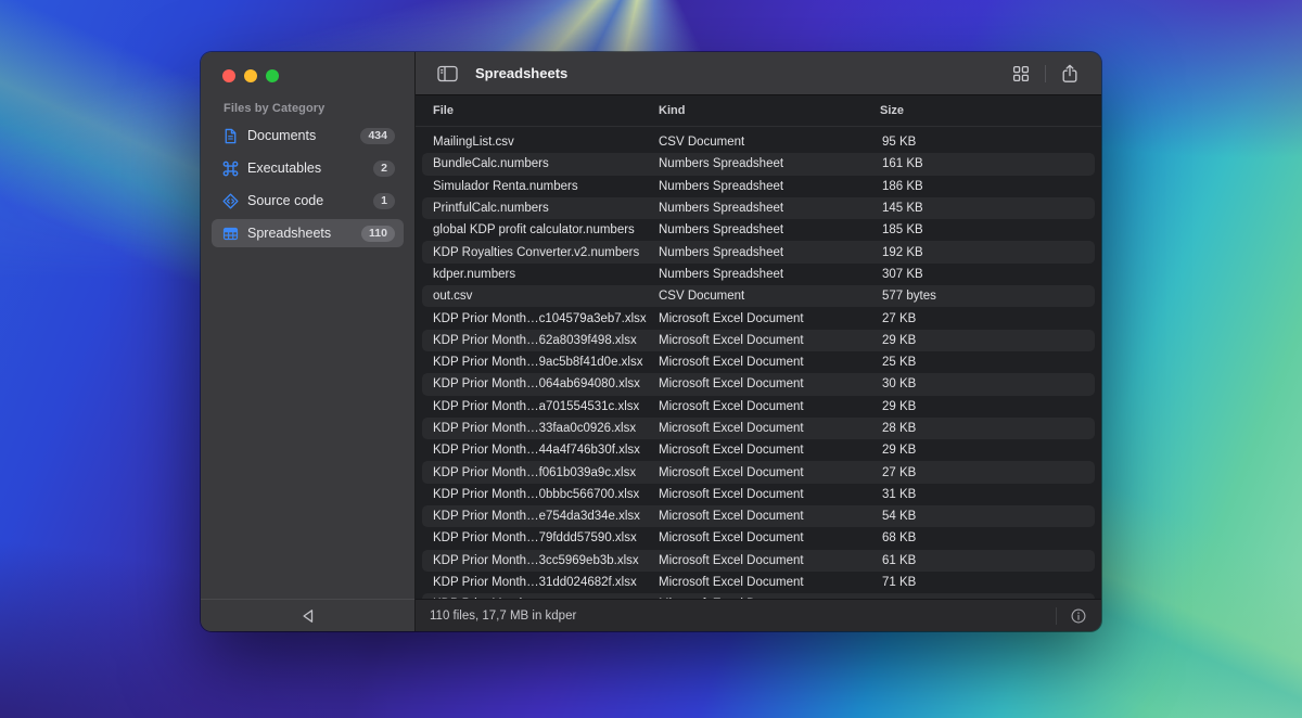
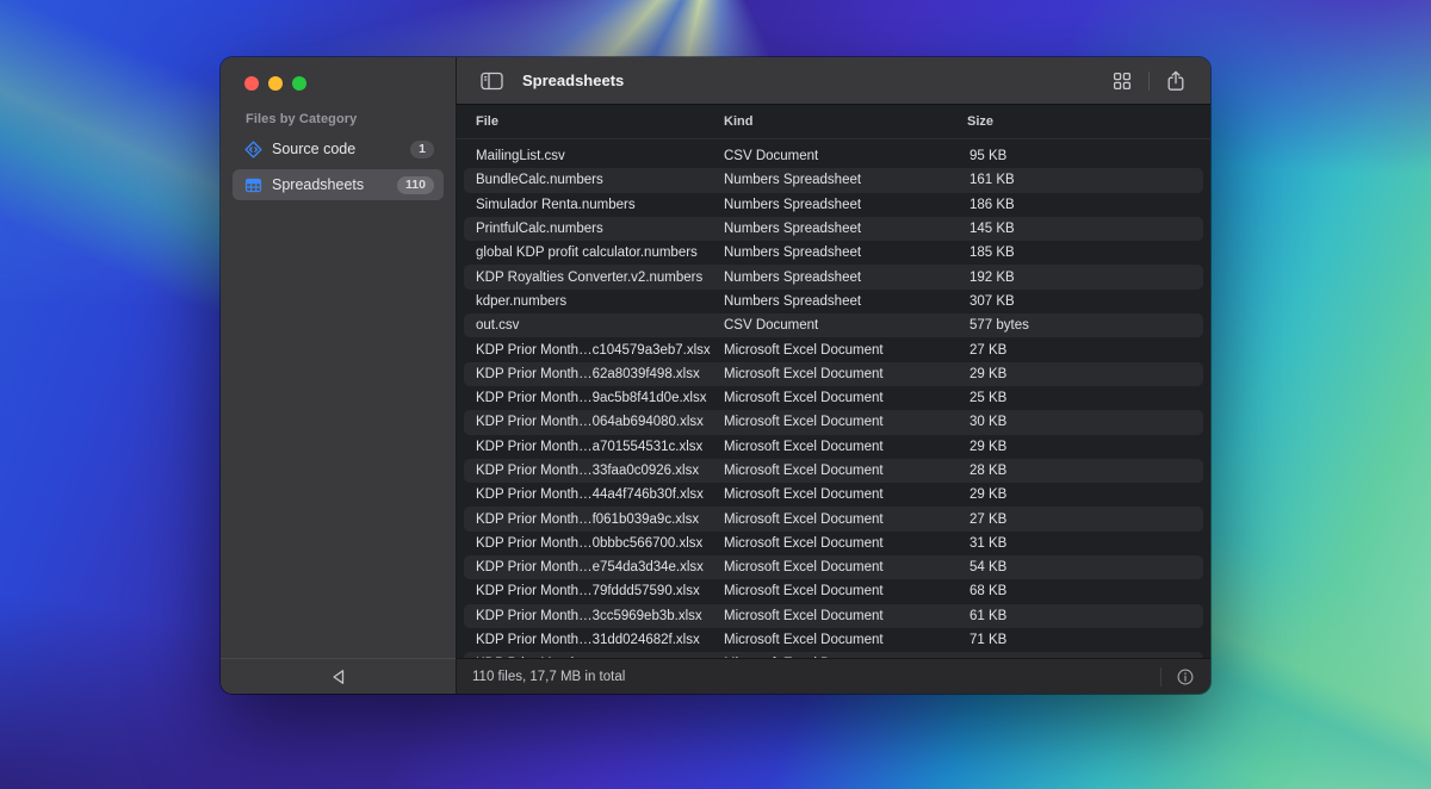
  Files by Category
- Documents
- 434
- Executables
- 2
  Source code
  1
  Spreadsheets
  110
  Spreadsheets
  File
  Kind
  Size
  MailingList.csv
  CSV Document
  95 KB
  BundleCalc.numbers
  Numbers Spreadsheet
  161 KB
  Simulador Renta.numbers
  Numbers Spreadsheet
  186 KB
  PrintfulCalc.numbers
  Numbers Spreadsheet
  145 KB
  global KDP profit calculator.numbers
  Numbers Spreadsheet
  185 KB
  KDP Royalties Converter.v2.numbers
  Numbers Spreadsheet
  192 KB
  kdper.numbers
  Numbers Spreadsheet
  307 KB
  out.csv
  CSV Document
  577 bytes
  KDP Prior Month…c104579a3eb7.xlsx
  Microsoft Excel Document
  27 KB
  KDP Prior Month…62a8039f498.xlsx
  Microsoft Excel Document
  29 KB
  KDP Prior Month…9ac5b8f41d0e.xlsx
  Microsoft Excel Document
  25 KB
  KDP Prior Month…064ab694080.xlsx
  Microsoft Excel Document
  30 KB
  KDP Prior Month…a701554531c.xlsx
  Microsoft Excel Document
  29 KB
  KDP Prior Month…33faa0c0926.xlsx
  Microsoft Excel Document
  28 KB
  KDP Prior Month…44a4f746b30f.xlsx
  Microsoft Excel Document
  29 KB
  KDP Prior Month…f061b039a9c.xlsx
  Microsoft Excel Document
  27 KB
  KDP Prior Month…0bbbc566700.xlsx
  Microsoft Excel Document
  31 KB
  KDP Prior Month…e754da3d34e.xlsx
  Microsoft Excel Document
  54 KB
  KDP Prior Month…79fddd57590.xlsx
  Microsoft Excel Document
  68 KB
  KDP Prior Month…3cc5969eb3b.xlsx
  Microsoft Excel Document
  61 KB
  KDP Prior Month…31dd024682f.xlsx
  Microsoft Excel Document
  71 KB
- 110 files, 17,7 MB in kdper
+ 110 files, 17,7 MB in total
